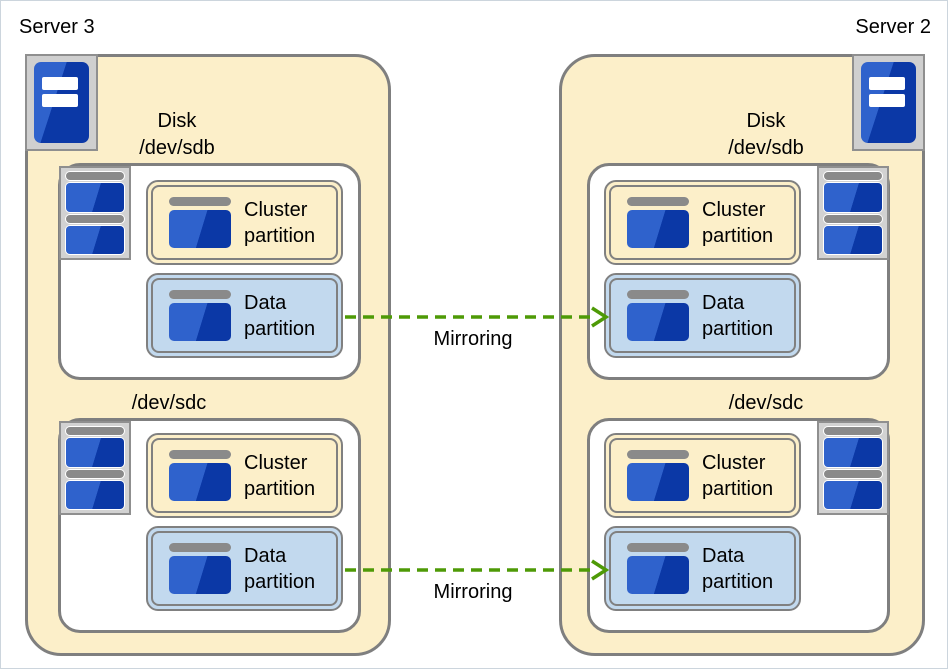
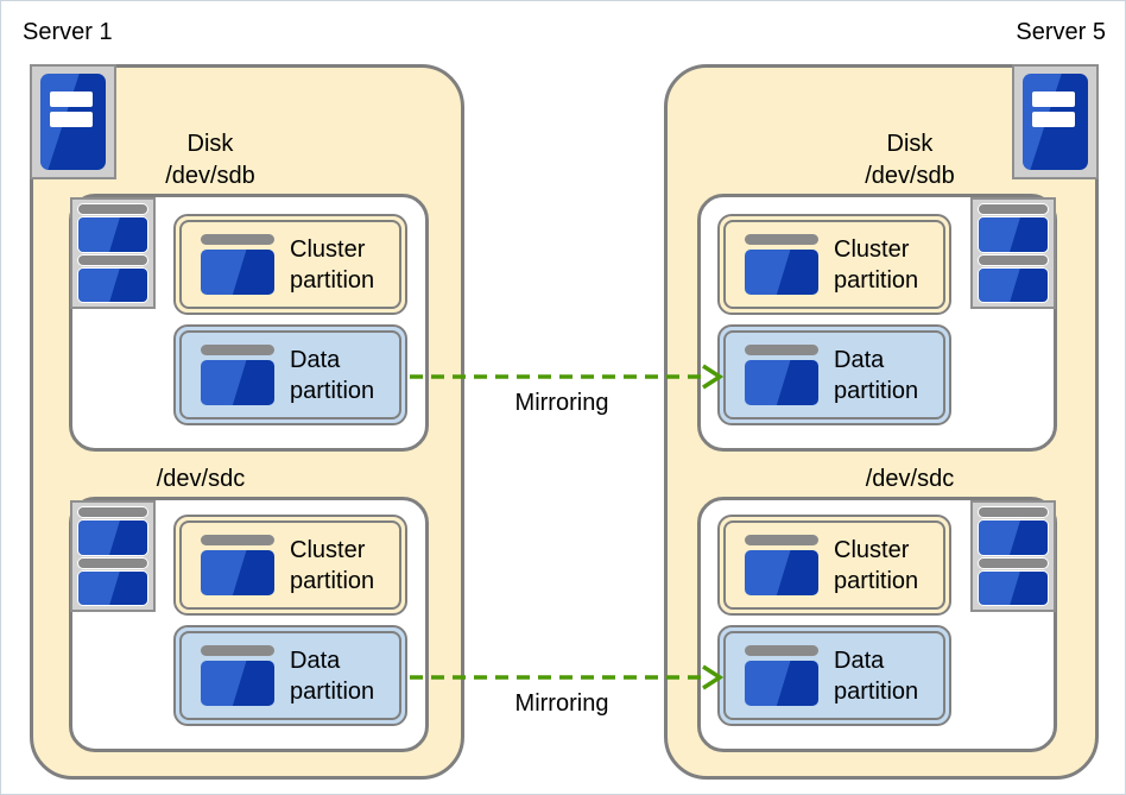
- Server 3
+ Server 1
- Server 2
+ Server 5
  Disk
  /dev/sdb
  Cluster partition
  Data partition
  /dev/sdc
  Cluster partition
  Data partition
  Disk
  /dev/sdb
  Cluster partition
  Data partition
  /dev/sdc
  Cluster partition
  Data partition
  Mirroring
  Mirroring
